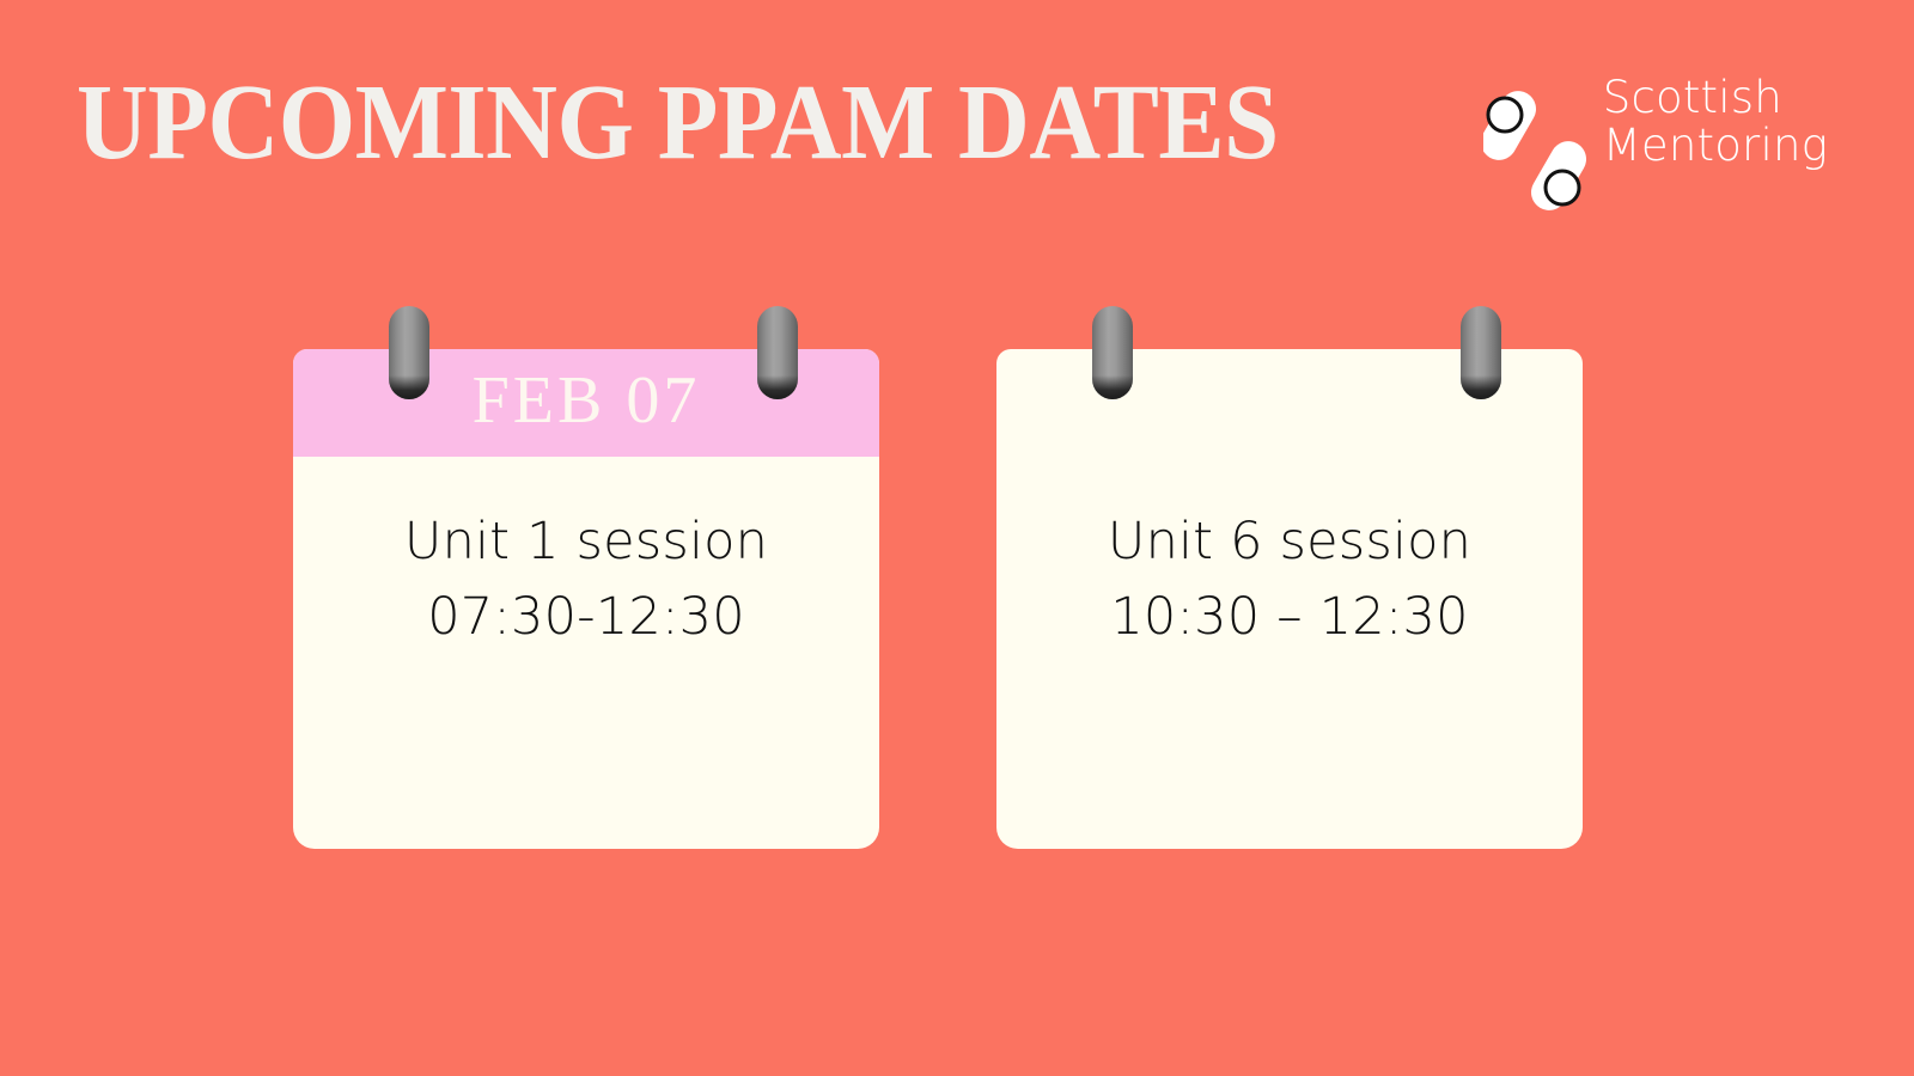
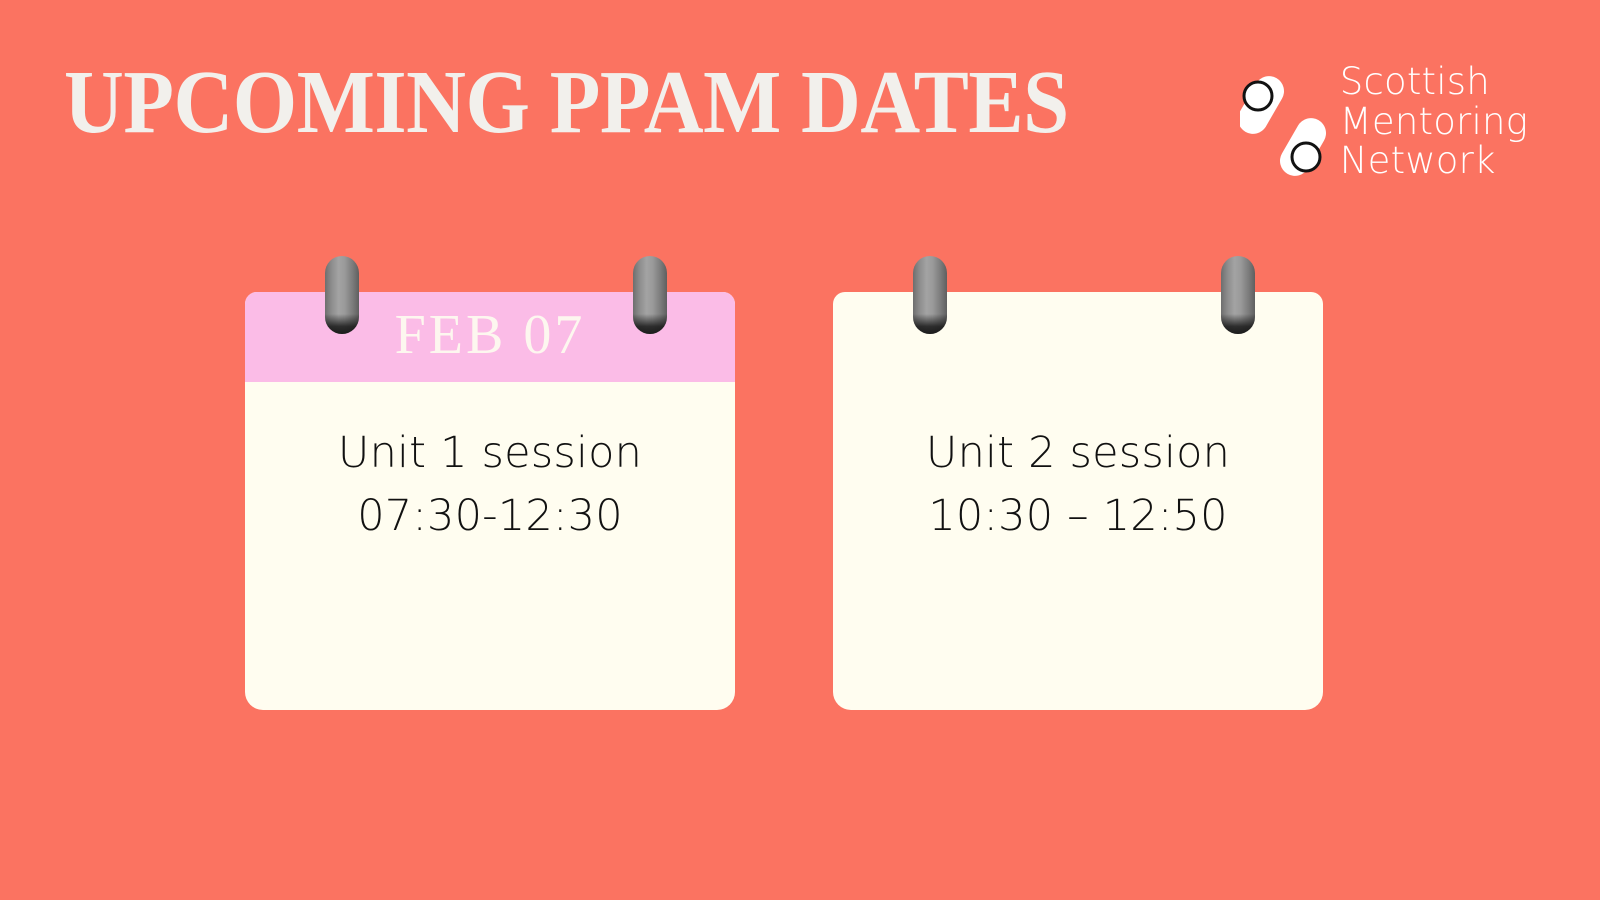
  UPCOMING PPAM DATES
  Scottish
  Mentoring
+ Network
  FEB 07
  Unit 1 session
  07:30-12:30
- Unit 6 session
+ Unit 2 session
- 10:30 – 12:30
+ 10:30 – 12:50
